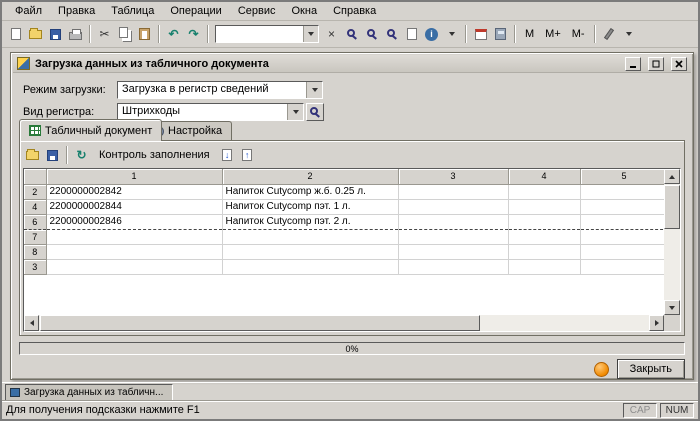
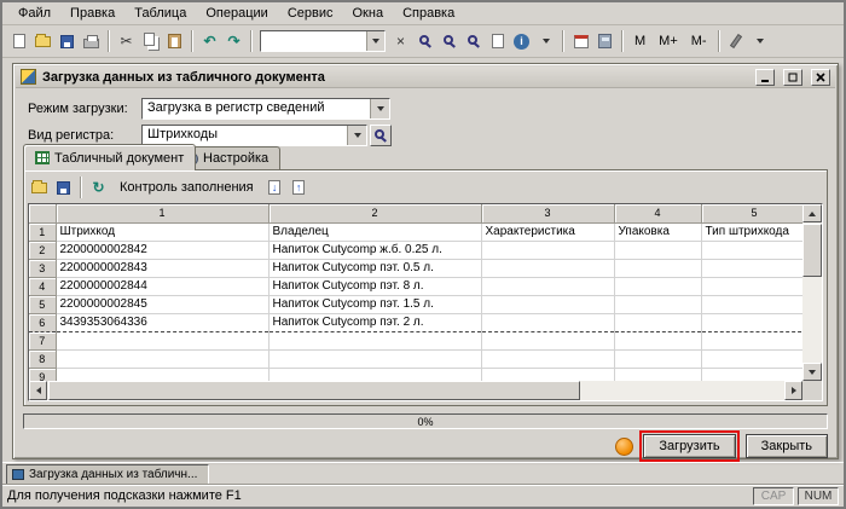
  Файл
  Правка
  Таблица
  Операции
  Сервис
  Окна
  Справка
  ✂
  ↶
  ↷
  ×
  i
  M
  M+
  M-
  Загрузка данных из табличного документа
  Режим загрузки:
  Загрузка в регистр сведений
  Вид регистра:
  Штрихкоды
  Табличный документ
  Настройка
  ↻
  Контроль заполнения
  ↓
  ↑
  	1	2	3	4	5
+ 1	Штрихкод	Владелец	Характеристика	Упаковка	Тип штрихкода
  2	2200000002842	Напиток Cutycomp ж.б. 0.25 л.
+ 3	2200000002843	Напиток Cutycomp пэт. 0.5 л.
- 4	2200000002844	Напиток Cutycomp пэт. 1 л.
+ 4	2200000002844	Напиток Cutycomp пэт. 8 л.
+ 5	2200000002845	Напиток Cutycomp пэт. 1.5 л.
- 6	2200000002846	Напиток Cutycomp пэт. 2 л.
+ 6	3439353064336	Напиток Cutycomp пэт. 2 л.
  7
  8
- 3
+ 9
  0%
+ Загрузить
  Закрыть
  Загрузка данных из табличн...
  Для получения подсказки нажмите F1
  CAP
  NUM
